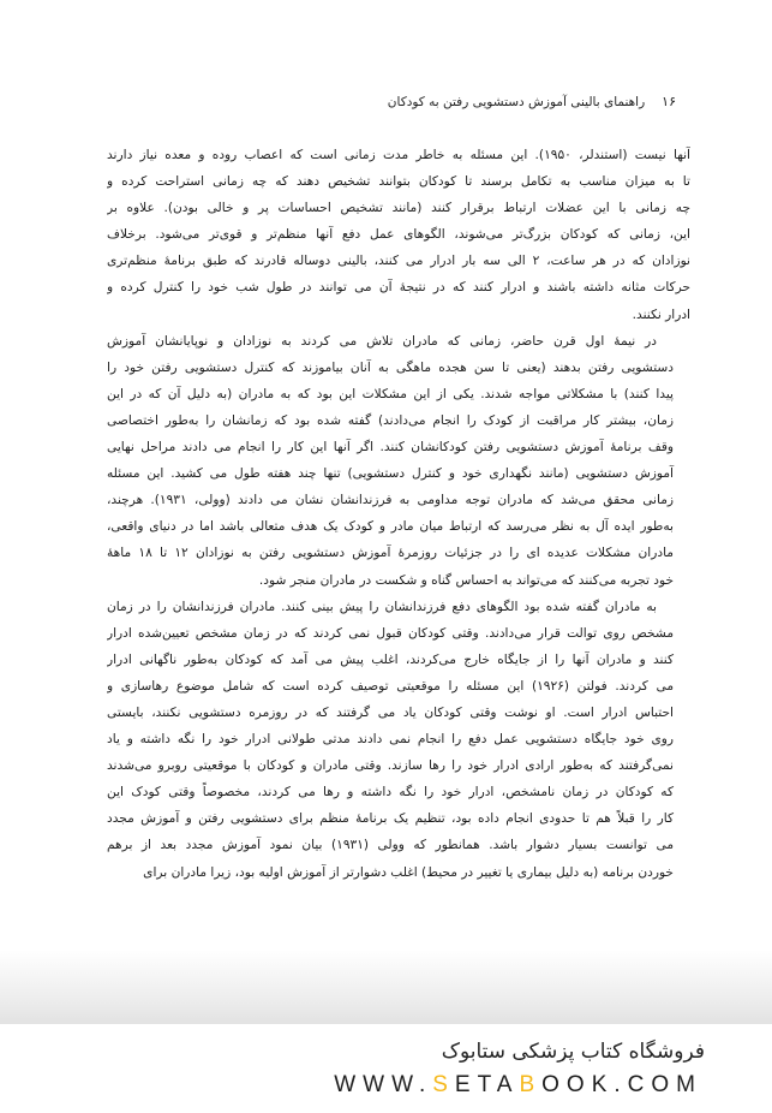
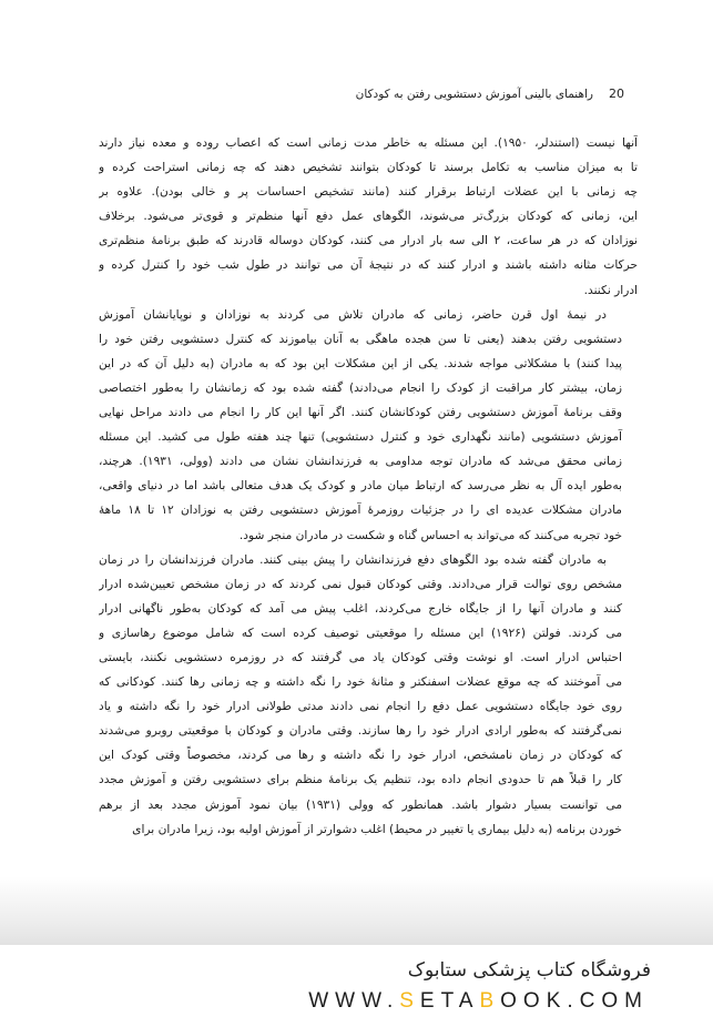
- ۱۶
+ 20
  راهنمای بالینی آموزش دستشویی رفتن به کودکان
  آنها نیست (استندلر، ۱۹۵۰). این مسئله به خاطر مدت زمانی است که اعصاب روده و معده نیاز دارند
  تا به میزان مناسب به تکامل برسند تا کودکان بتوانند تشخیص دهند که چه زمانی استراحت کرده و
  چه زمانی با این عضلات ارتباط برقرار کنند (مانند تشخیص احساسات پر و خالی بودن). علاوه بر
  این، زمانی که کودکان بزرگ‌تر می‌شوند، الگوهای عمل دفع آنها منظم‌تر و قوی‌تر می‌شود. برخلاف
- نوزادان که در هر ساعت، ۲ الی سه بار ادرار می کنند، بالینی دوساله قادرند که طبق برنامهٔ منظم‌تری
+ نوزادان که در هر ساعت، ۲ الی سه بار ادرار می کنند، کودکان دوساله قادرند که طبق برنامهٔ منظم‌تری
  حرکات مثانه داشته باشند و ادرار کنند که در نتیجهٔ آن می توانند در طول شب خود را کنترل کرده و
  ادرار نکنند.
  در نیمهٔ اول قرن حاضر، زمانی که مادران تلاش می کردند به نوزادان و نوپایانشان آموزش
  دستشویی رفتن بدهند (یعنی تا سن هجده ماهگی به آنان بیاموزند که کنترل دستشویی رفتن خود را
  پیدا کنند) با مشکلاتی مواجه شدند. یکی از این مشکلات این بود که به مادران (به دلیل آن که در این
  زمان، بیشتر کار مراقبت از کودک را انجام می‌دادند) گفته شده بود که زمانشان را به‌طور اختصاصی
  وقف برنامهٔ آموزش دستشویی رفتن کودکانشان کنند. اگر آنها این کار را انجام می دادند مراحل نهایی
  آموزش دستشویی (مانند نگهداری خود و کنترل دستشویی) تنها چند هفته طول می کشید. این مسئله
  زمانی محقق می‌شد که مادران توجه مداومی به فرزندانشان نشان می دادند (وولی، ۱۹۳۱). هرچند،
  به‌طور ایده آل به نظر می‌رسد که ارتباط میان مادر و کودک یک هدف متعالی باشد اما در دنیای واقعی،
  مادران مشکلات عدیده ای را در جزئیات روزمرهٔ آموزش دستشویی رفتن به نوزادان ۱۲ تا ۱۸ ماههٔ
  خود تجربه می‌کنند که می‌تواند به احساس گناه و شکست در مادران منجر شود.
  به مادران گفته شده بود الگوهای دفع فرزندانشان را پیش بینی کنند. مادران فرزندانشان را در زمان
  مشخص روی توالت قرار می‌دادند. وقتی کودکان قبول نمی کردند که در زمان مشخص تعیین‌شده ادرار
  کنند و مادران آنها را از جایگاه خارج می‌کردند، اغلب پیش می آمد که کودکان به‌طور ناگهانی ادرار
  می کردند. فولتن (۱۹۲۶) این مسئله را موقعیتی توصیف کرده است که شامل موضوع رهاسازی و
  احتباس ادرار است. او نوشت وقتی کودکان یاد می گرفتند که در روزمره دستشویی نکنند، بایستی
+ می آموختند که چه موقع عضلات اسفنکتر و مثانهٔ خود را نگه داشته و چه زمانی رها کنند. کودکانی که
  روی خود جایگاه دستشویی عمل دفع را انجام نمی دادند مدتی طولانی ادرار خود را نگه داشته و یاد
  نمی‌گرفتند که به‌طور ارادی ادرار خود را رها سازند. وقتی مادران و کودکان با موقعیتی روبرو می‌شدند
  که کودکان در زمان نامشخص، ادرار خود را نگه داشته و رها می کردند، مخصوصاً وقتی کودک این
  کار را قبلاً هم تا حدودی انجام داده بود، تنظیم یک برنامهٔ منظم برای دستشویی رفتن و آموزش مجدد
  می توانست بسیار دشوار باشد. همانطور که وولی (۱۹۳۱) بیان نمود آموزش مجدد بعد از برهم
  خوردن برنامه (به دلیل بیماری یا تغییر در محیط) اغلب دشوارتر از آموزش اولیه بود، زیرا مادران برای
  فروشگاه کتاب پزشکی ستابوک
  WWW.SETABOOK.COM
